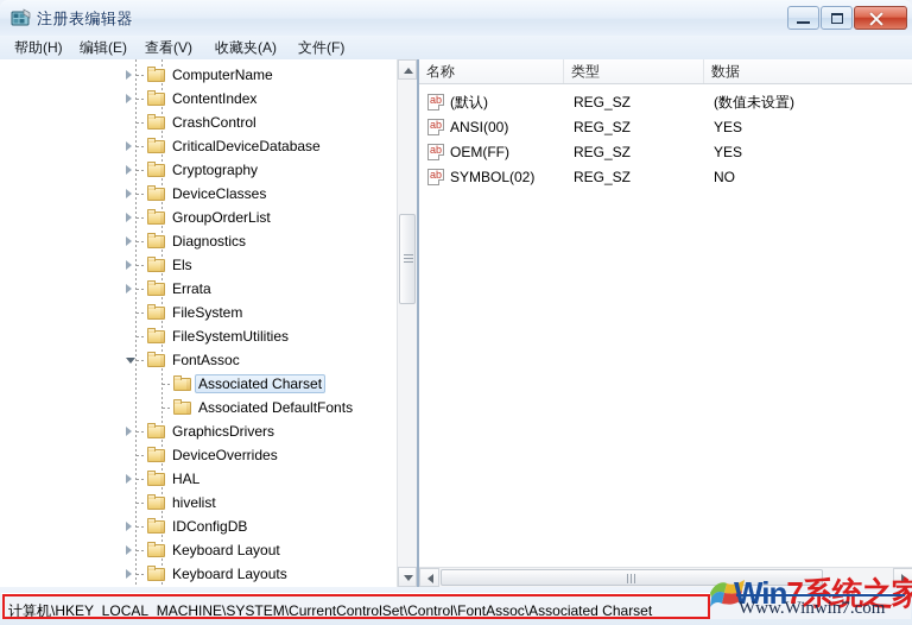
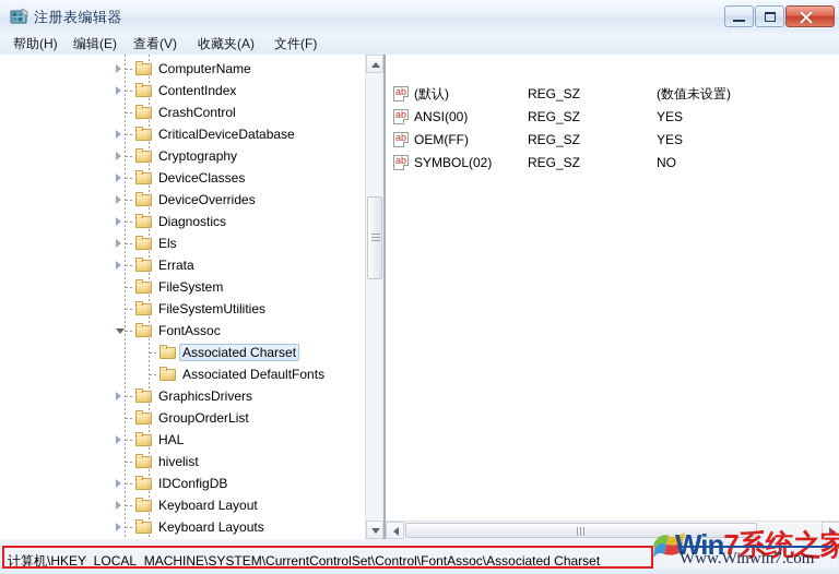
  注册表编辑器
  帮助(H)
  编辑(E)
  查看(V)
  收藏夹(A)
  文件(F)
  ComputerName
  ContentIndex
  CrashControl
  CriticalDeviceDatabase
  Cryptography
  DeviceClasses
- GroupOrderList
+ DeviceOverrides
  Diagnostics
  Els
  Errata
  FileSystem
  FileSystemUtilities
  FontAssoc
  Associated Charset
  Associated DefaultFonts
  GraphicsDrivers
- DeviceOverrides
+ GroupOrderList
  HAL
  hivelist
  IDConfigDB
  Keyboard Layout
  Keyboard Layouts
- 名称
- 类型
- 数据
  (默认)
  REG_SZ
  (数值未设置)
  ANSI(00)
  REG_SZ
  YES
  OEM(FF)
  REG_SZ
  YES
  SYMBOL(02)
  REG_SZ
  NO
  计算机\HKEY_LOCAL_MACHINE\SYSTEM\CurrentControlSet\Control\FontAssoc\Associated Charset
  Win7系统之家
  Www.Winwin7.com
